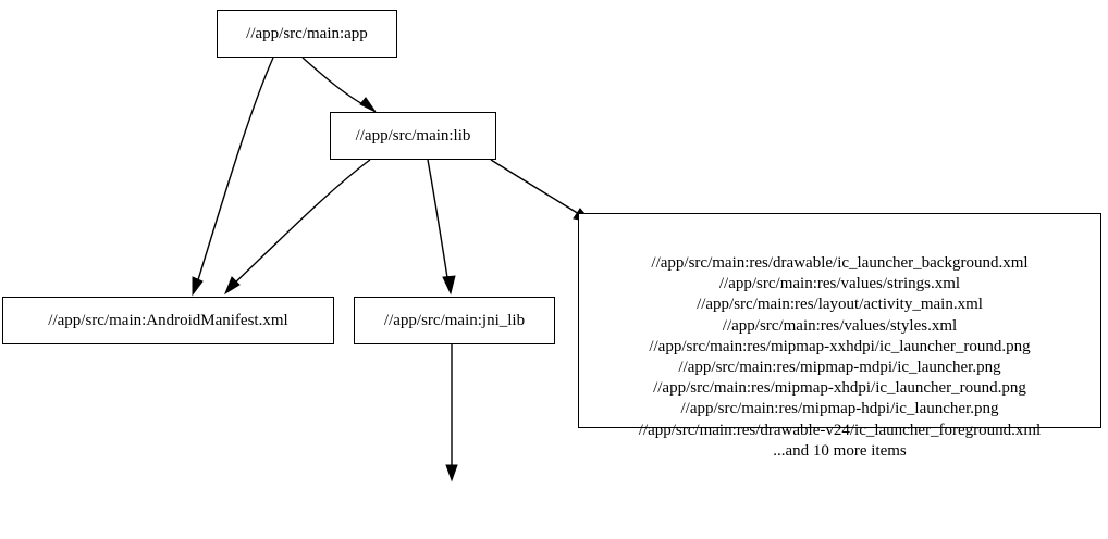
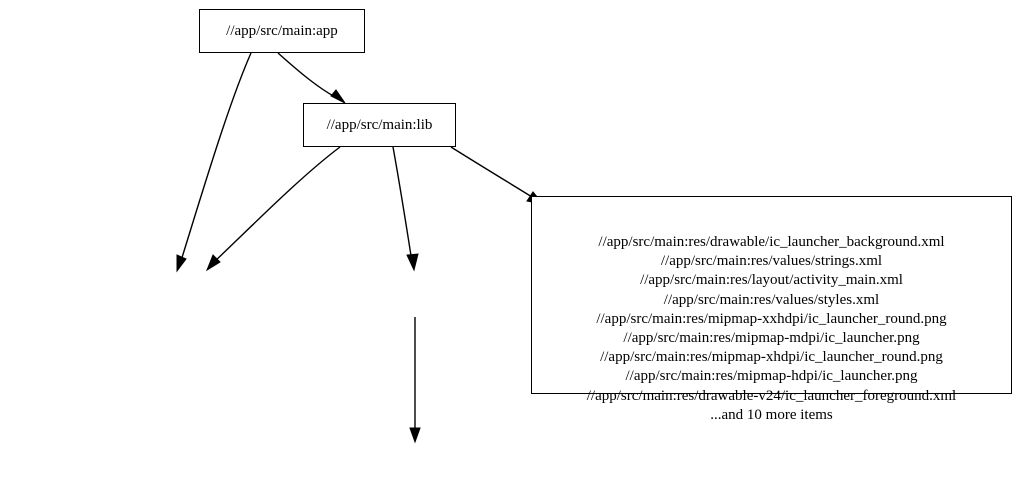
  //app/src/main:app
  //app/src/main:lib
- //app/src/main:AndroidManifest.xml
- //app/src/main:jni_lib
  //app/src/main:res/drawable/ic_launcher_background.xml
  //app/src/main:res/values/strings.xml
  //app/src/main:res/layout/activity_main.xml
  //app/src/main:res/values/styles.xml
  //app/src/main:res/mipmap-xxhdpi/ic_launcher_round.png
  //app/src/main:res/mipmap-mdpi/ic_launcher.png
  //app/src/main:res/mipmap-xhdpi/ic_launcher_round.png
  //app/src/main:res/mipmap-hdpi/ic_launcher.png
  //app/src/main:res/drawable-v24/ic_launcher_foreground.xml
  ...and 10 more items
